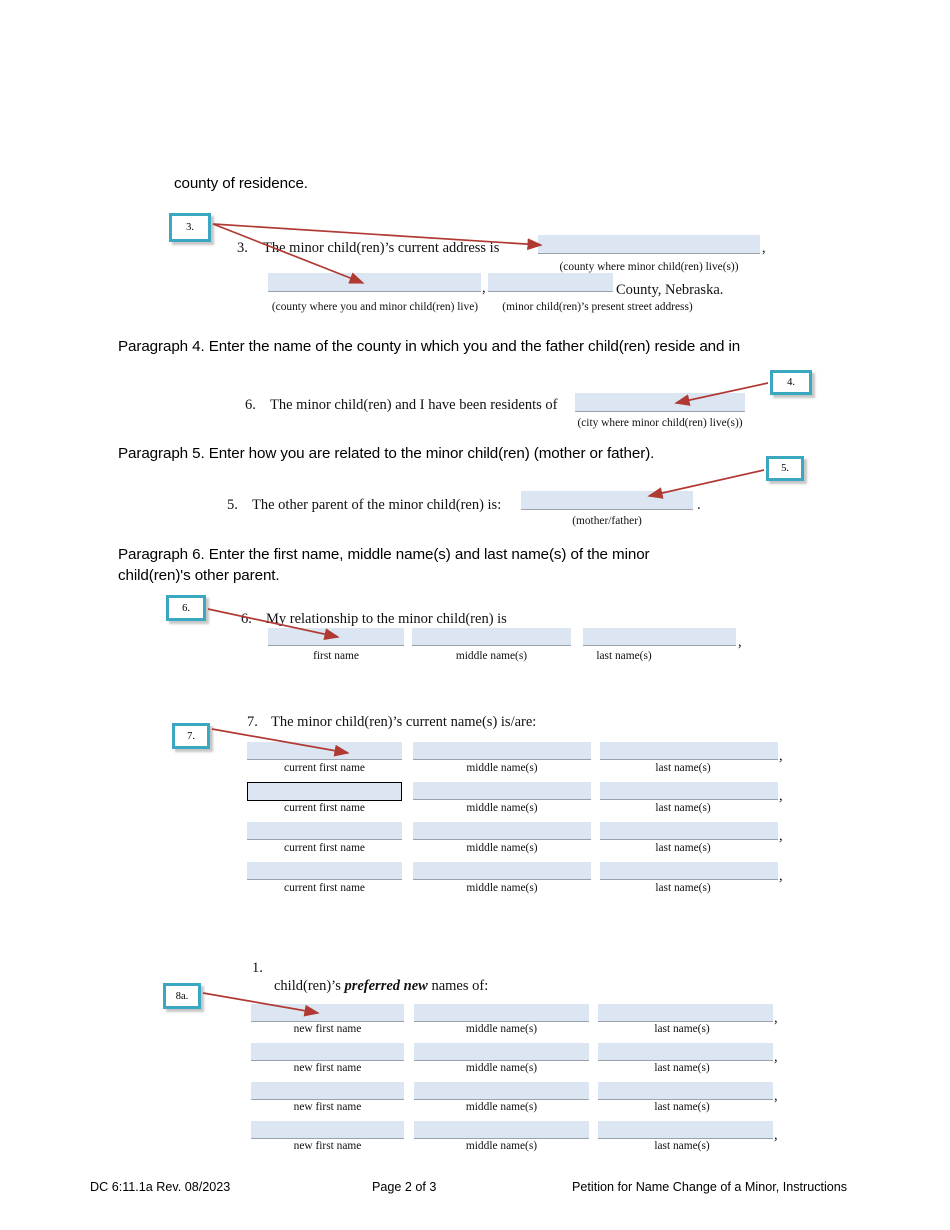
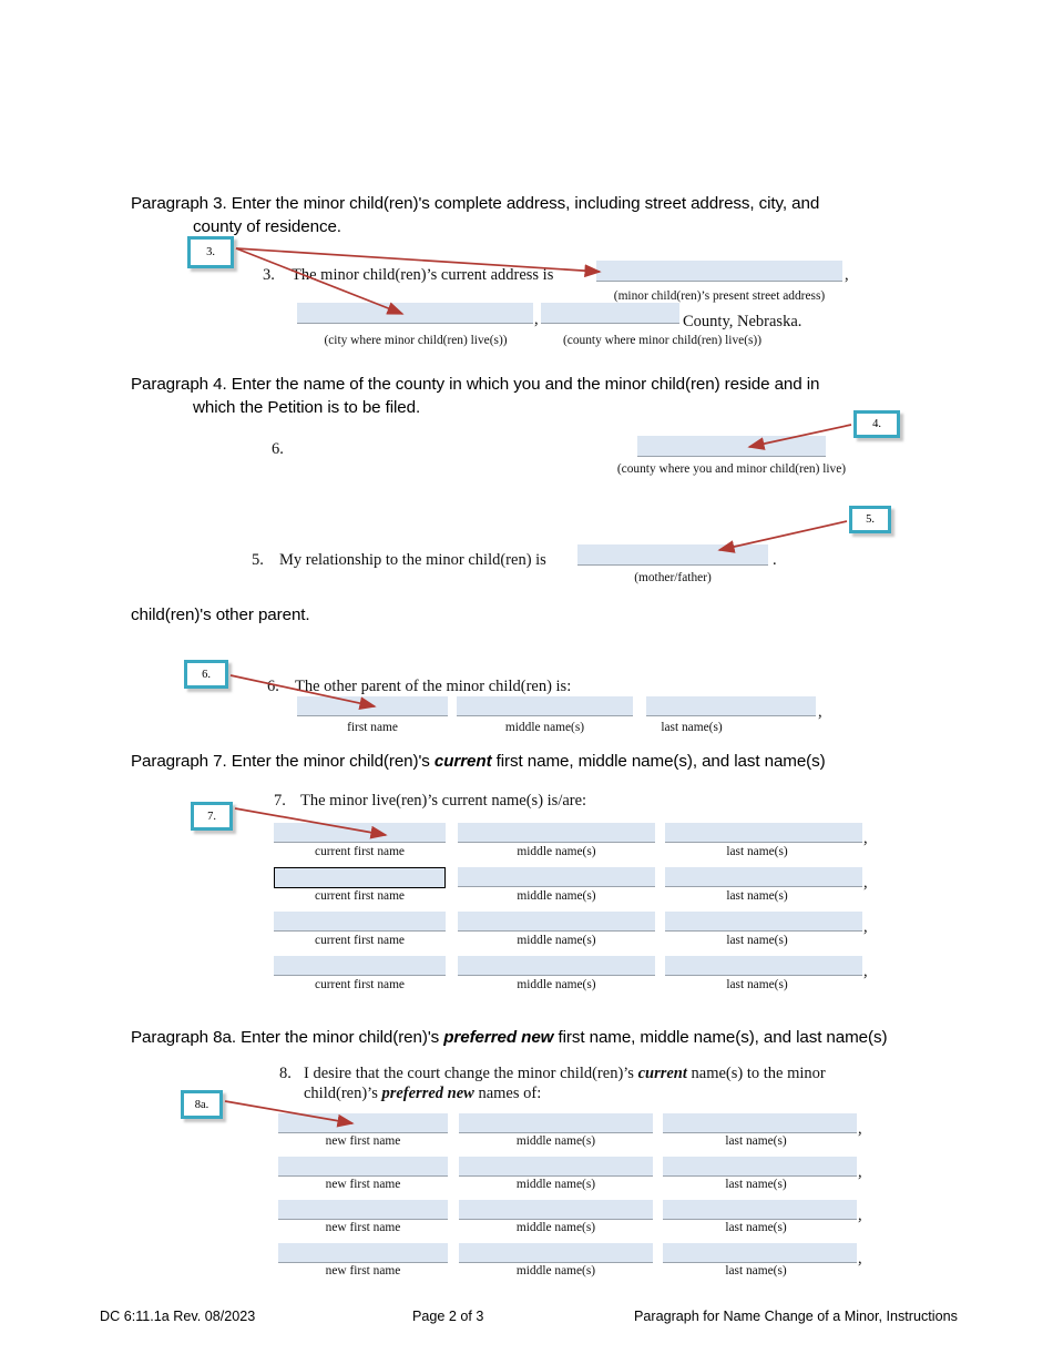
+ Paragraph 3. Enter the minor child(ren)'s complete address, including street address, city, and
  county of residence.
  3.
  3.
  Te minor child(ren)’s current address is
  ,
- (county where minor child(ren) live(s))
+ (minor child(ren)’s present street address)
  ,
  County, Nebraska.
- (county where you and minor child(ren) live)
+ (city where minor child(ren) live(s))
- (minor child(ren)’s present street address)
+ (county where minor child(ren) live(s))
- Paragraph 4. Enter the name of the county in which you and the father child(ren) reside and in
+ Paragraph 4. Enter the name of the county in which you and the minor child(ren) reside and in
+ which the Petition is to be filed.
  4.
  6.
- The minor child(ren) and I have been residents of
- (city where minor child(ren) live(s))
+ (county where you and minor child(ren) live)
- Paragraph 5. Enter how you are related to the minor child(ren) (mother or father).
  5.
  5.
- The other parent of the minor child(ren) is:
+ My relationship to the minor child(ren) is
  .
  (mother/father)
- Paragraph 6. Enter the first name, middle name(s) and last name(s) of the minor
  child(ren)'s other parent.
  6.
  6.
- My relationship to the minor child(ren) is
+ The other parent of the minor child(ren) is:
  ,
  first name
  middle name(s)
  last name(s)
+ Paragraph 7. Enter the minor child(ren)'s current first name, middle name(s), and last name(s)
  7.
  7.
- The minor child(ren)’s current name(s) is/are:
+ The minor live(ren)’s current name(s) is/are:
  ,
  current first name
  middle name(s)
  last name(s)
  ,
  current first name
  middle name(s)
  last name(s)
  ,
  current first name
  middle name(s)
  last name(s)
  ,
  current first name
  middle name(s)
  last name(s)
+ Paragraph 8a. Enter the minor child(ren)'s preferred new first name, middle name(s), and last name(s)
  8a.
- 1.
+ 8.
+ I desire that the court change the minor child(ren)’s current name(s) to the minor
  child(ren)’s preferred new names of:
  ,
  new first name
  middle name(s)
  last name(s)
  ,
  new first name
  middle name(s)
  last name(s)
  ,
  new first name
  middle name(s)
  last name(s)
  ,
  new first name
  middle name(s)
  last name(s)
  DC 6:11.1a Rev. 08/2023
  Page 2 of 3
- Petition for Name Change of a Minor, Instructions
+ Paragraph for Name Change of a Minor, Instructions
